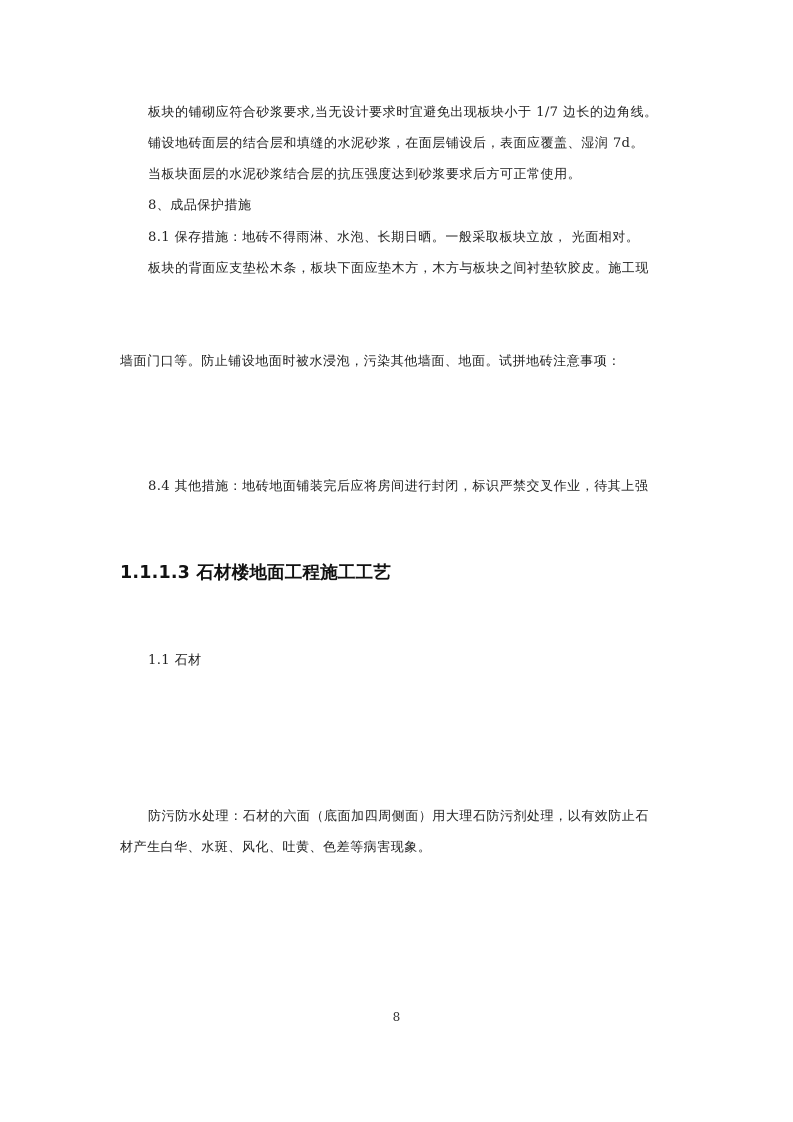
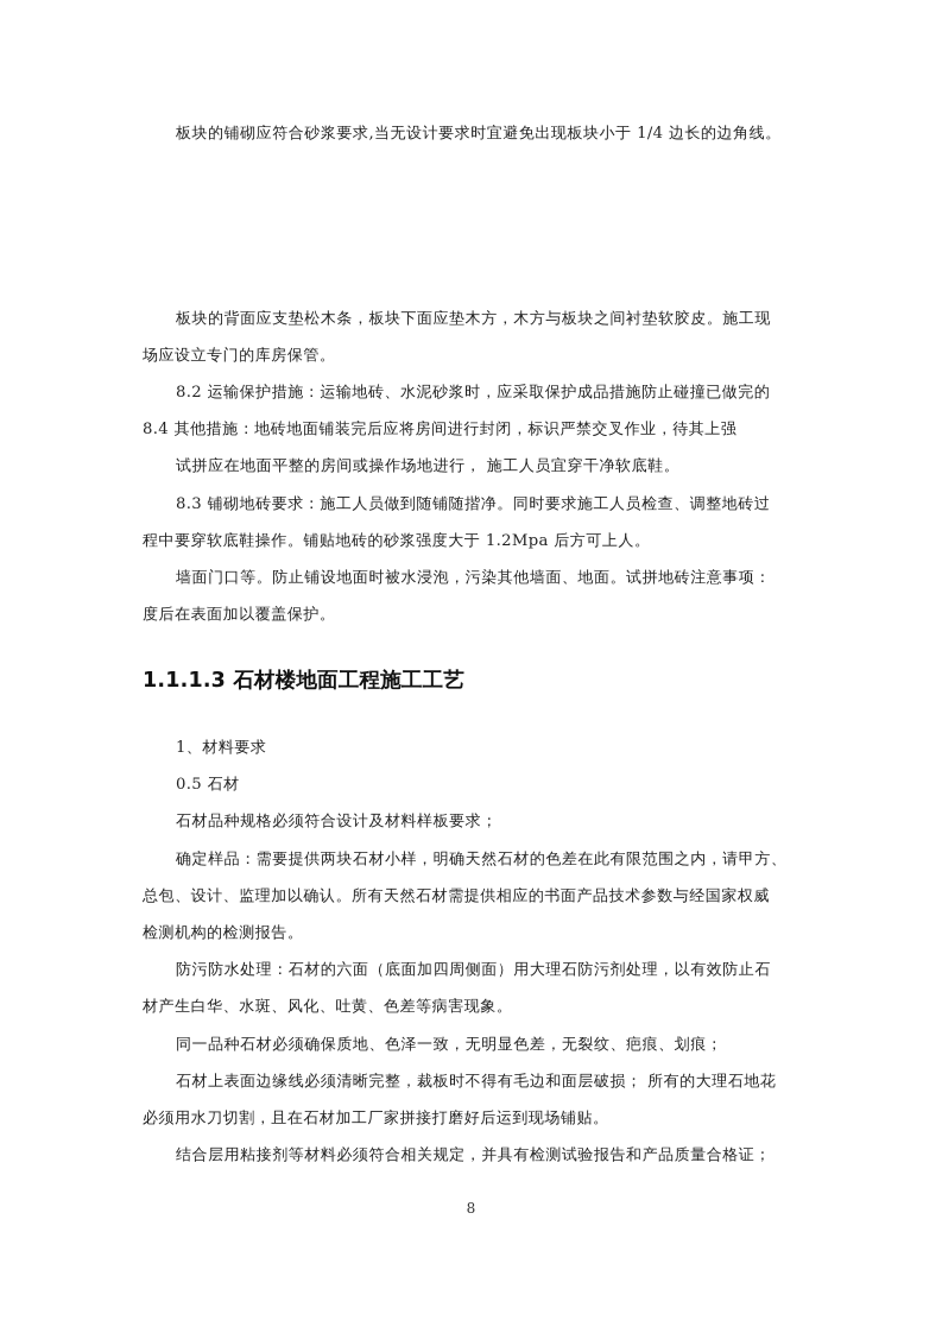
- 板块的铺砌应符合砂浆要求,当无设计要求时宜避免出现板块小于 1/7 边长的边角线。
+ 板块的铺砌应符合砂浆要求,当无设计要求时宜避免出现板块小于 1/4 边长的边角线。
- 铺设地砖面层的结合层和填缝的水泥砂浆，在面层铺设后，表面应覆盖、湿润 7d。
- 当板块面层的水泥砂浆结合层的抗压强度达到砂浆要求后方可正常使用。
- 8、成品保护措施
- 8.1 保存措施：地砖不得雨淋、水泡、长期日晒。一般采取板块立放， 光面相对。
  板块的背面应支垫松木条，板块下面应垫木方，木方与板块之间衬垫软胶皮。施工现
+ 场应设立专门的库房保管。
+ 8.2 运输保护措施：运输地砖、水泥砂浆时，应采取保护成品措施防止碰撞已做完的
- 墙面门口等。防止铺设地面时被水浸泡，污染其他墙面、地面。试拼地砖注意事项：
+ 8.4 其他措施：地砖地面铺装完后应将房间进行封闭，标识严禁交叉作业，待其上强
+ 试拼应在地面平整的房间或操作场地进行， 施工人员宜穿干净软底鞋。
+ 8.3 铺砌地砖要求：施工人员做到随铺随揩净。同时要求施工人员检查、调整地砖过
+ 程中要穿软底鞋操作。铺贴地砖的砂浆强度大于 1.2Mpa 后方可上人。
- 8.4 其他措施：地砖地面铺装完后应将房间进行封闭，标识严禁交叉作业，待其上强
+ 墙面门口等。防止铺设地面时被水浸泡，污染其他墙面、地面。试拼地砖注意事项：
+ 度后在表面加以覆盖保护。
  1.1.1.3 石材楼地面工程施工工艺
+ 1、材料要求
- 1.1 石材
+ 0.5 石材
+ 石材品种规格必须符合设计及材料样板要求；
+ 确定样品：需要提供两块石材小样，明确天然石材的色差在此有限范围之内，请甲方、
+ 总包、设计、监理加以确认。所有天然石材需提供相应的书面产品技术参数与经国家权威
+ 检测机构的检测报告。
  防污防水处理：石材的六面（底面加四周侧面）用大理石防污剂处理，以有效防止石
  材产生白华、水斑、风化、吐黄、色差等病害现象。
+ 同一品种石材必须确保质地、色泽一致，无明显色差，无裂纹、疤痕、划痕；
+ 石材上表面边缘线必须清晰完整，裁板时不得有毛边和面层破损； 所有的大理石地花
+ 必须用水刀切割，且在石材加工厂家拼接打磨好后运到现场铺贴。
+ 结合层用粘接剂等材料必须符合相关规定，并具有检测试验报告和产品质量合格证；
  8
